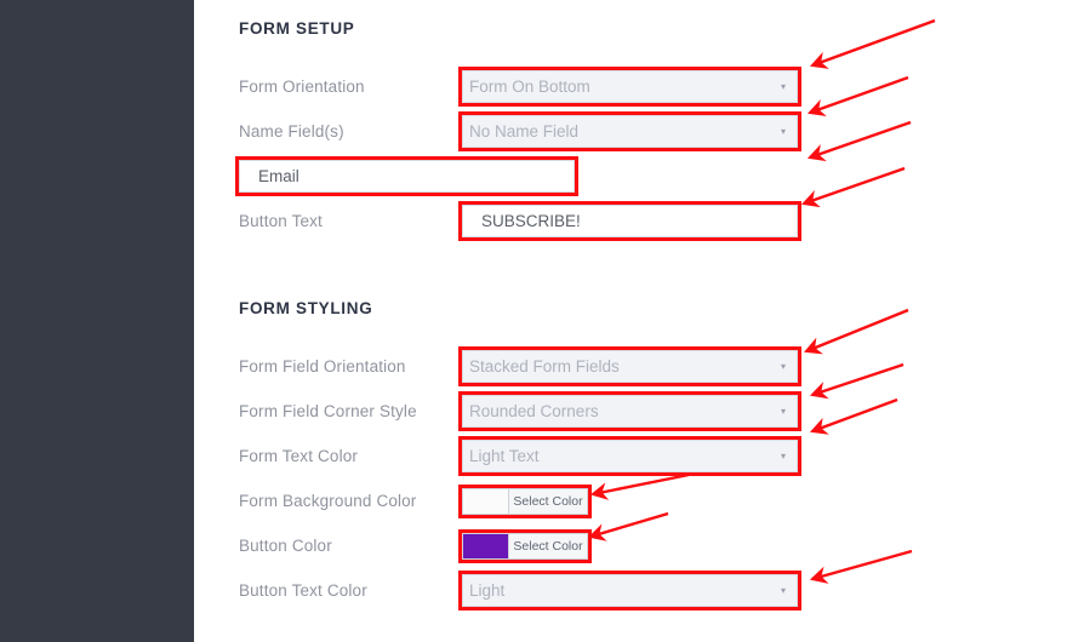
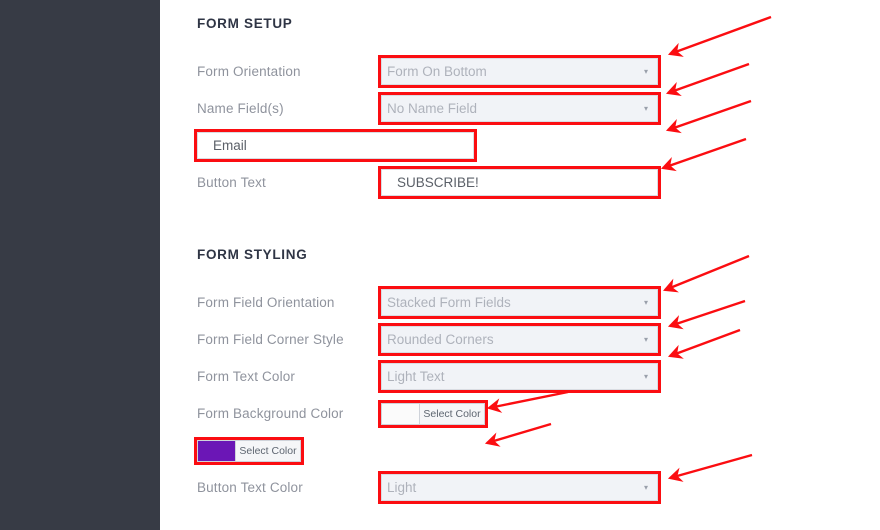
  FORM SETUP
  Form Orientation
  Form On Bottom
  ▾
  Name Field(s)
  No Name Field
  ▾
  Email
  Button Text
  SUBSCRIBE!
  FORM STYLING
  Form Field Orientation
  Stacked Form Fields
  ▾
  Form Field Corner Style
  Rounded Corners
  ▾
  Form Text Color
  Light Text
  ▾
  Form Background Color
  Select Color
- Button Color
  Select Color
  Button Text Color
  Light
  ▾
